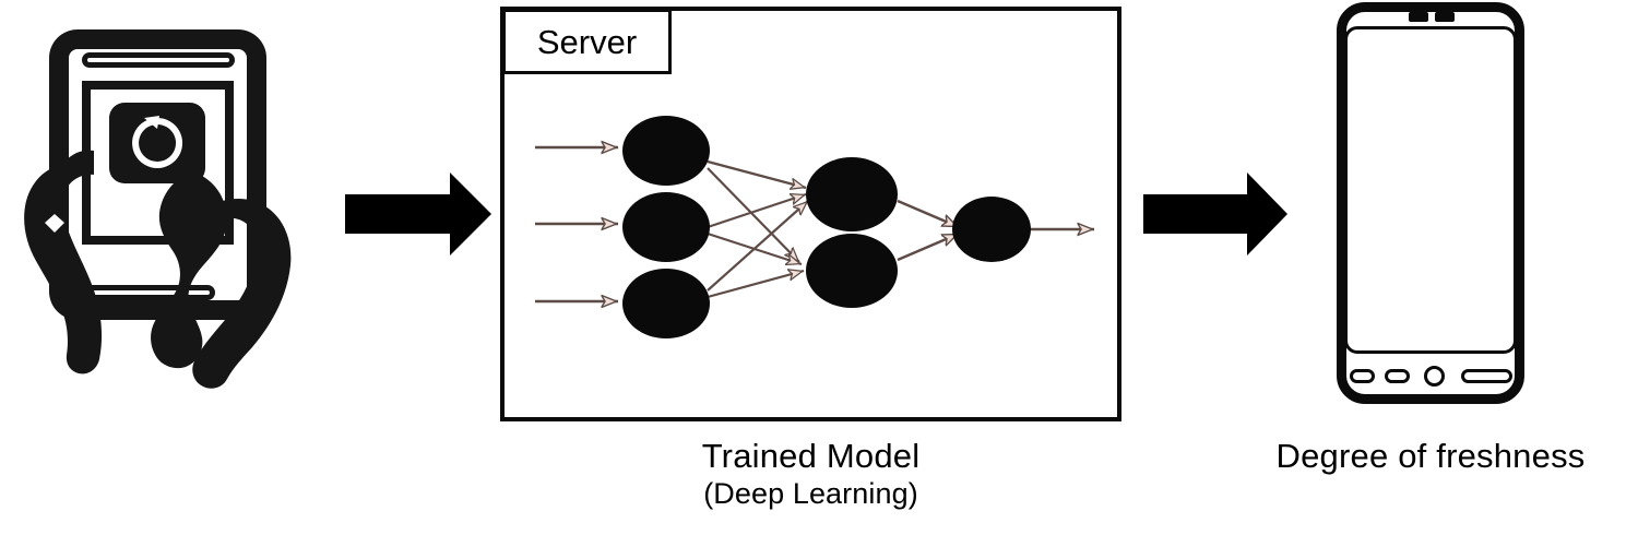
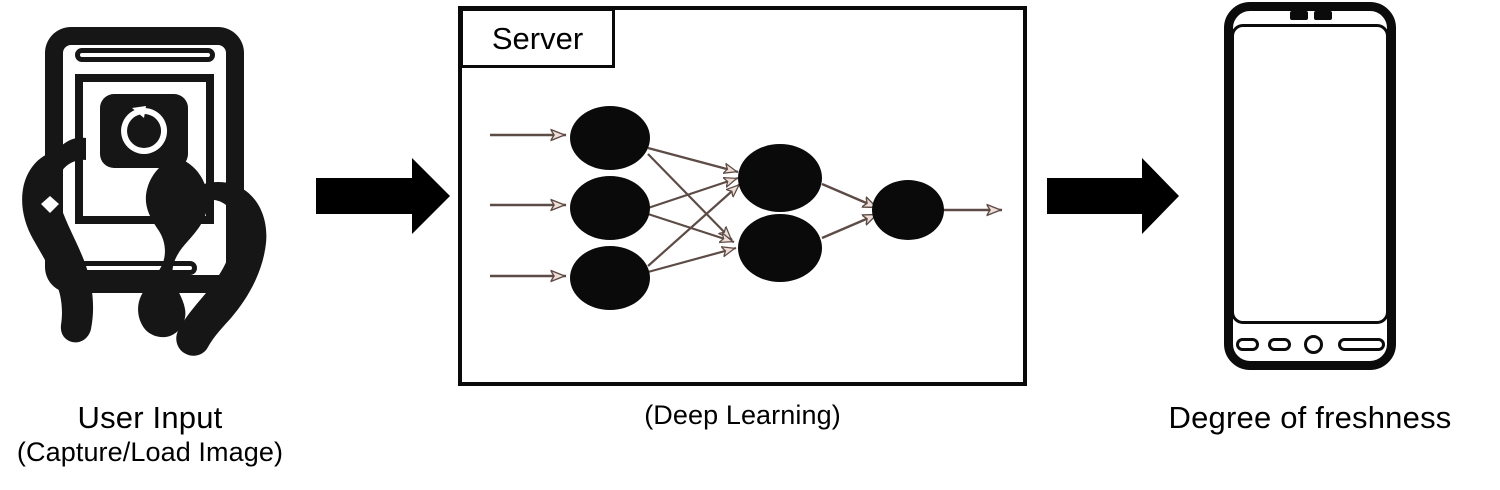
+ User Input
+ (Capture/Load Image)
  Server
- Trained Model
  (Deep Learning)
  Degree of freshness
